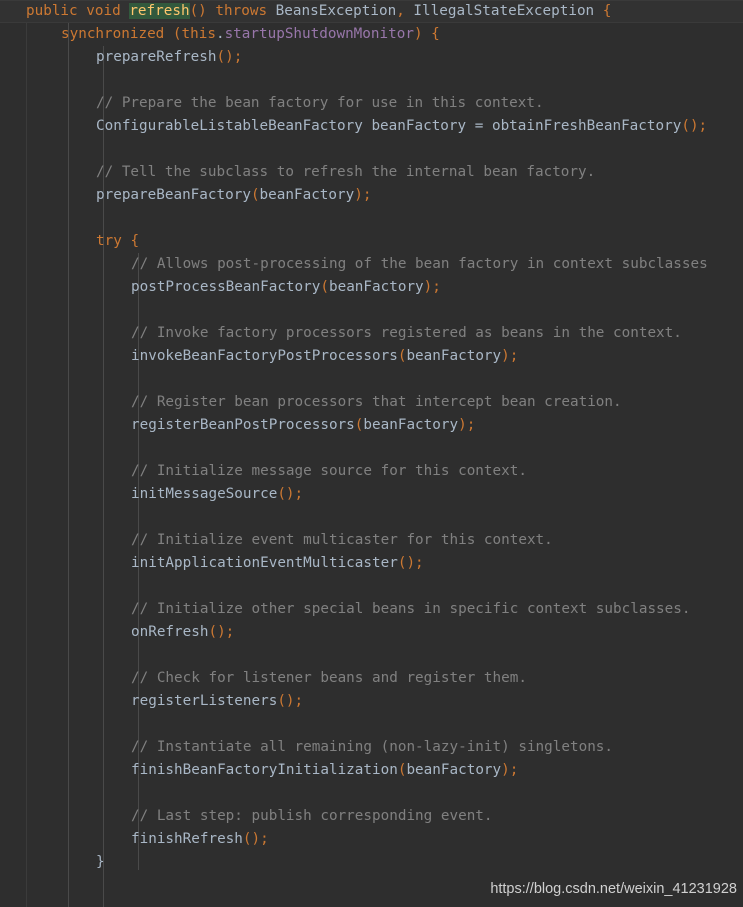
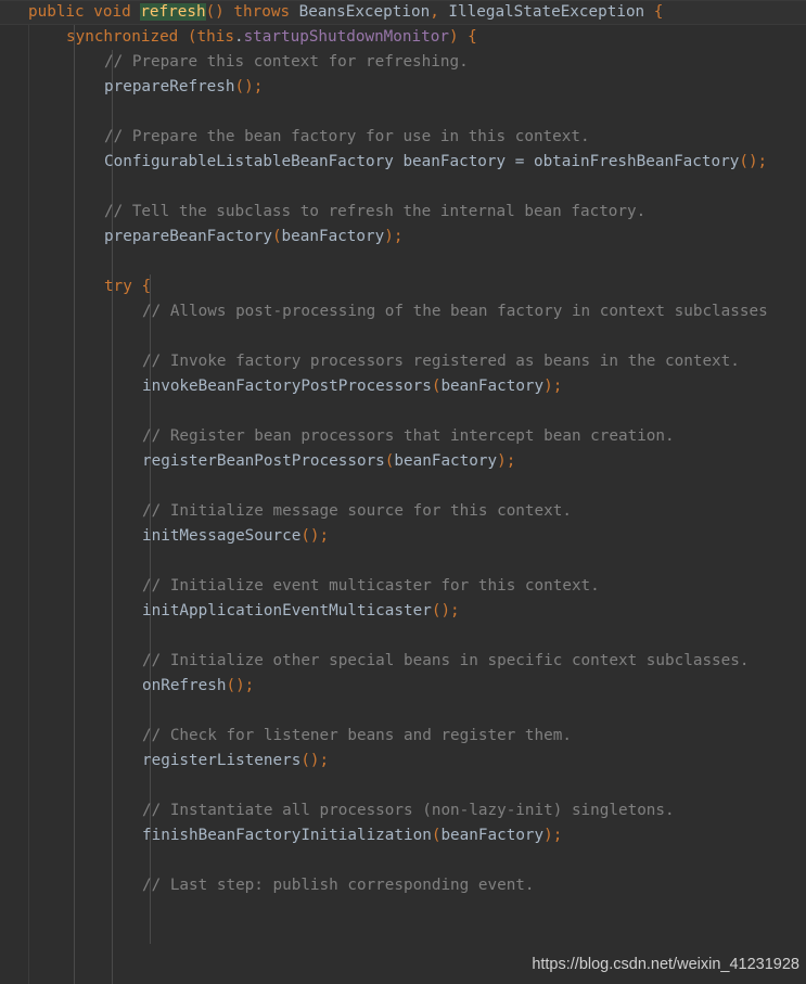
  public void refresh() throws BeansException, IllegalStateException {
  synchronized (this.startupShutdownMonitor) {
+ // Prepare this context for refreshing.
  prepareRefresh();
  // Prepare the bean factory for use in this context.
  ConfigurableListableBeanFactory beanFactory = obtainFreshBeanFactory();
  // Tell the subclass to refresh the internal bean factory.
  prepareBeanFactory(beanFactory);
  try {
  // Allows post-processing of the bean factory in context subclasses
- postProcessBeanFactory(beanFactory);
  // Invoke factory processors registered as beans in the context.
  invokeBeanFactoryPostProcessors(beanFactory);
  // Register bean processors that intercept bean creation.
  registerBeanPostProcessors(beanFactory);
  // Initialize message source for this context.
  initMessageSource();
  // Initialize event multicaster for this context.
  initApplicationEventMulticaster();
  // Initialize other special beans in specific context subclasses.
  onRefresh();
  // Check for listener beans and register them.
  registerListeners();
- // Instantiate all remaining (non-lazy-init) singletons.
+ // Instantiate all processors (non-lazy-init) singletons.
  finishBeanFactoryInitialization(beanFactory);
  // Last step: publish corresponding event.
- finishRefresh();
- }
  https://blog.csdn.net/weixin_41231928
